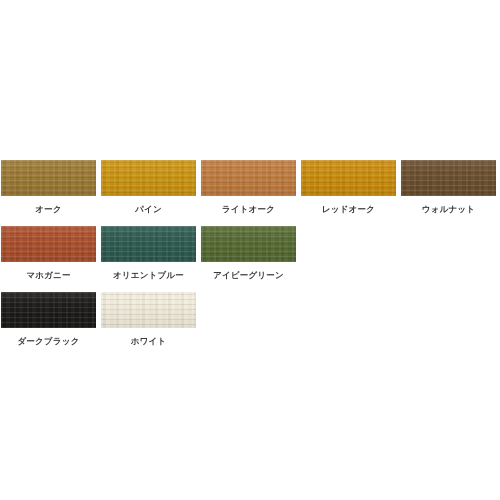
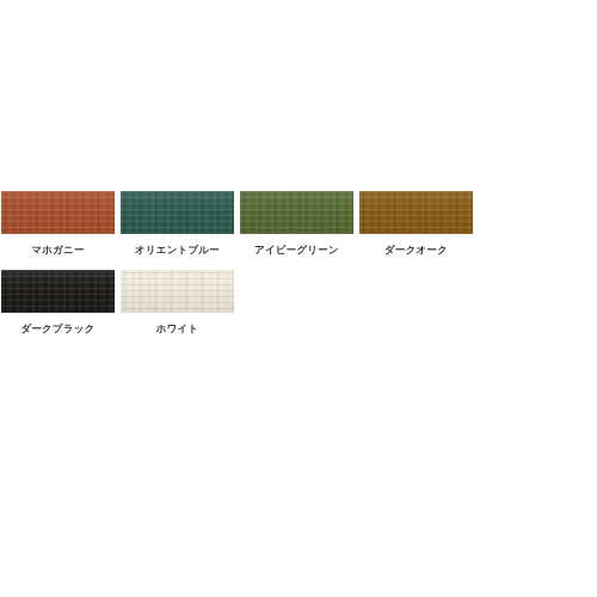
- オーク
- パイン
- ライトオーク
- レッドオーク
- ウォルナット
  マホガニー
  オリエントブルー
  アイビーグリーン
+ ダークオーク
  ダークブラック
  ホワイト
